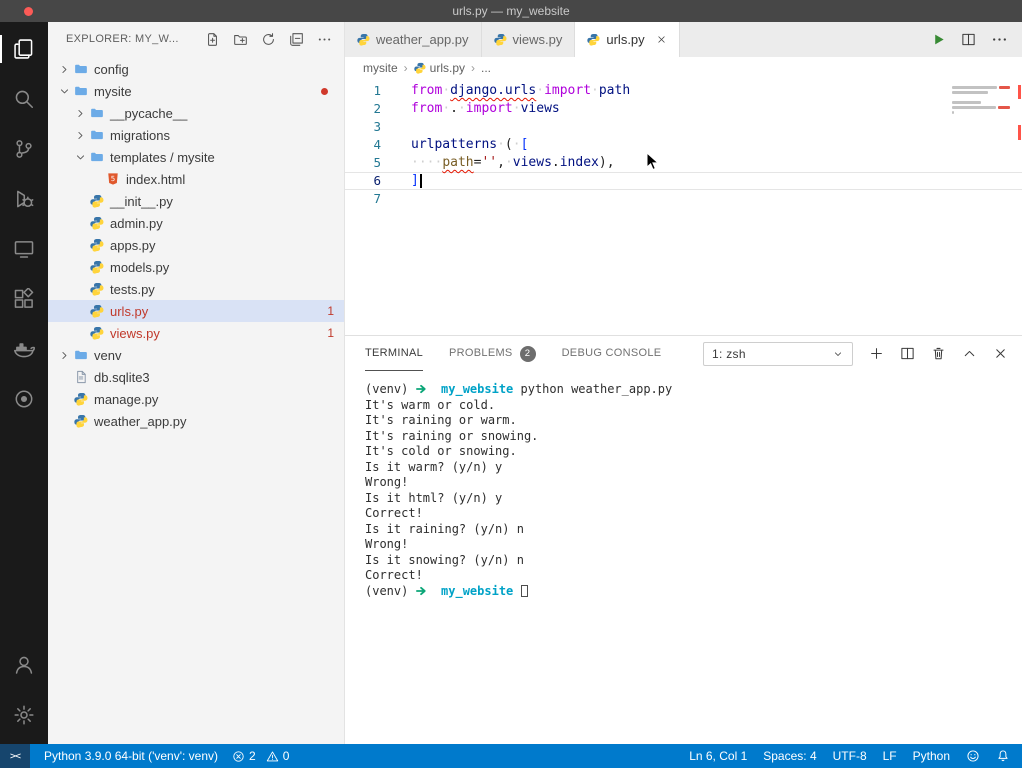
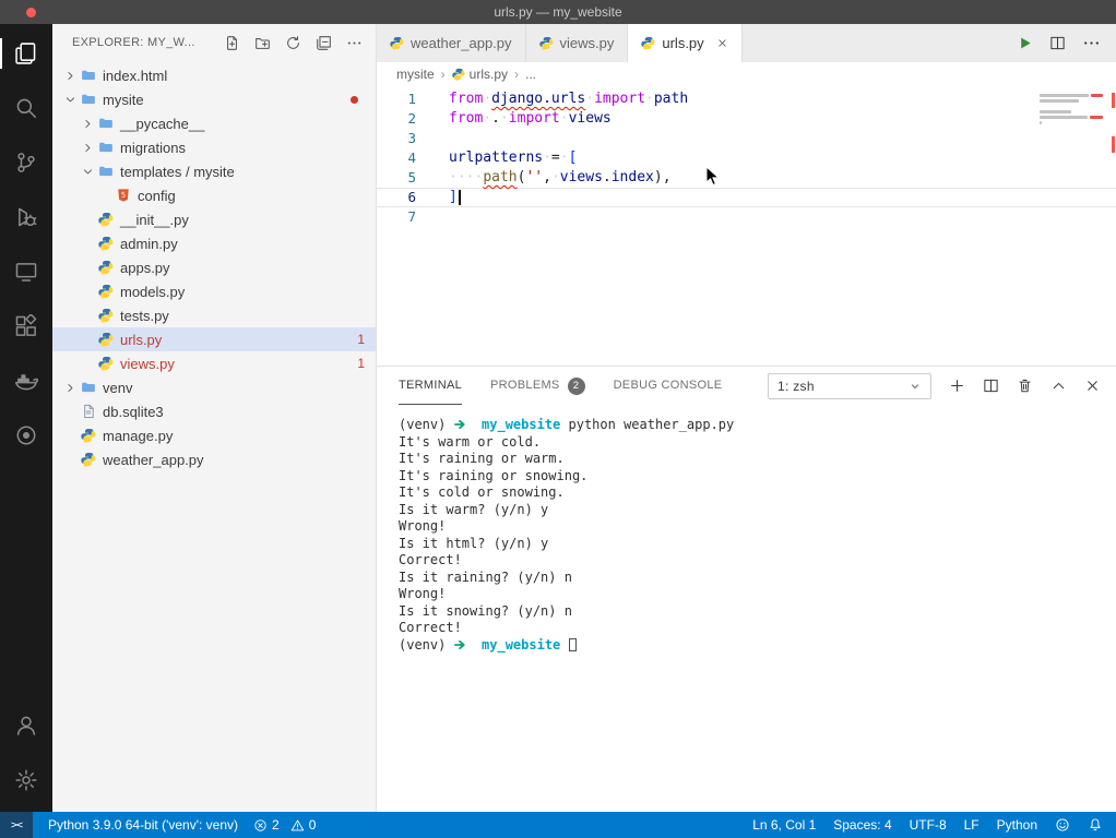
  urls.py — my_website
  EXPLORER: MY_W...
- config
+ index.html
  mysite
  __pycache__
  migrations
  templates / mysite
  5
- index.html
+ config
  __init__.py
  admin.py
  apps.py
  models.py
  tests.py
  urls.py
  1
  views.py
  1
  venv
  db.sqlite3
  manage.py
  weather_app.py
  weather_app.py
  views.py
  urls.py
  mysite
  ›
  urls.py
  ›
  ...
  1
  from·django.urls·import·path
  2
  from·.·import·views
  3
  4
- urlpatterns·(·[
+ urlpatterns·=·[
  5
- ····path='',·views.index),
+ ····path('',·views.index),
  6
  ]
  7
  TERMINAL
  PROBLEMS
  2
  DEBUG CONSOLE
  1: zsh
  (venv) my_website python weather_app.py
  It's warm or cold.
  It's raining or warm.
  It's raining or snowing.
  It's cold or snowing.
  Is it warm? (y/n) y
  Wrong!
  Is it html? (y/n) y
  Correct!
  Is it raining? (y/n) n
  Wrong!
  Is it snowing? (y/n) n
  Correct!
  (venv) my_website
  ><
  Python 3.9.0 64-bit ('venv': venv)
  2
  0
  Ln 6, Col 1
  Spaces: 4
  UTF-8
  LF
  Python
